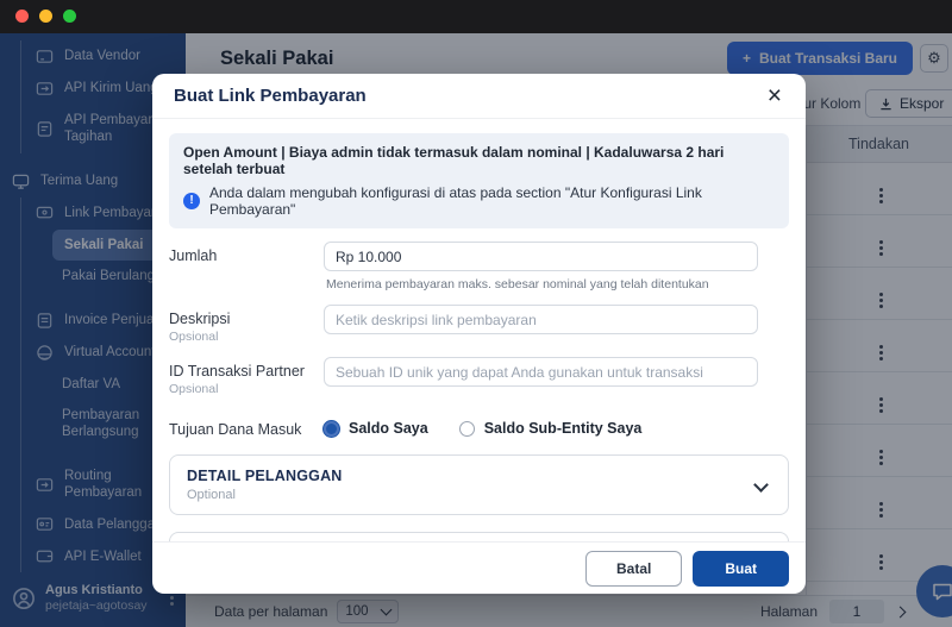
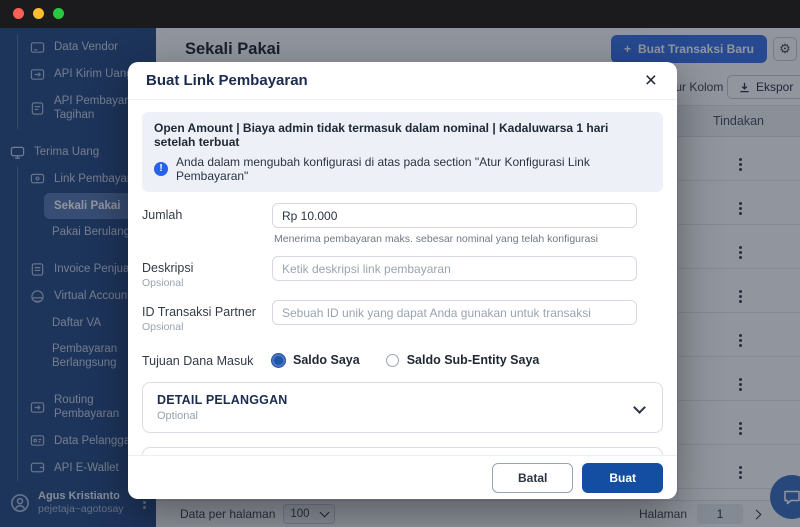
  Data Vendor
  API Kirim Uan
  API Pembayar Tagihan
  Terima Uang
  Link Pembaya
  Sekali Pakai
  Pakai Berulang
  Invoice Penjua
  Virtual Accoun
  Daftar VA
  Pembayaran Berlangsung
  Routing Pembayaran
  Data Pelangga
  API E-Wallet
  Agus Kristianto
  pejetaja~agotosay
  Sekali Pakai
  +
  Buat Transaksi Baru
  ⚙
  ur Kolom
  Ekspor
  Tindakan
  Data per halaman
  100
  Halaman
  1
  Buat Link Pembayaran
  ×
- Open Amount | Biaya admin tidak termasuk dalam nominal | Kadaluwarsa 2 hari setelah terbuat
+ Open Amount | Biaya admin tidak termasuk dalam nominal | Kadaluwarsa 1 hari setelah terbuat
  !
  Anda dalam mengubah konfigurasi di atas pada section "Atur Konfigurasi Link Pembayaran"
  Jumlah
  Rp 10.000
- Menerima pembayaran maks. sebesar nominal yang telah ditentukan
+ Menerima pembayaran maks. sebesar nominal yang telah konfigurasi
  Deskripsi
  Opsional
  Ketik deskripsi link pembayaran
  ID Transaksi Partner
  Opsional
  Sebuah ID unik yang dapat Anda gunakan untuk transaksi
  Tujuan Dana Masuk
  Saldo Saya
  Saldo Sub-Entity Saya
  DETAIL PELANGGAN
  Optional
  Batal
  Buat
